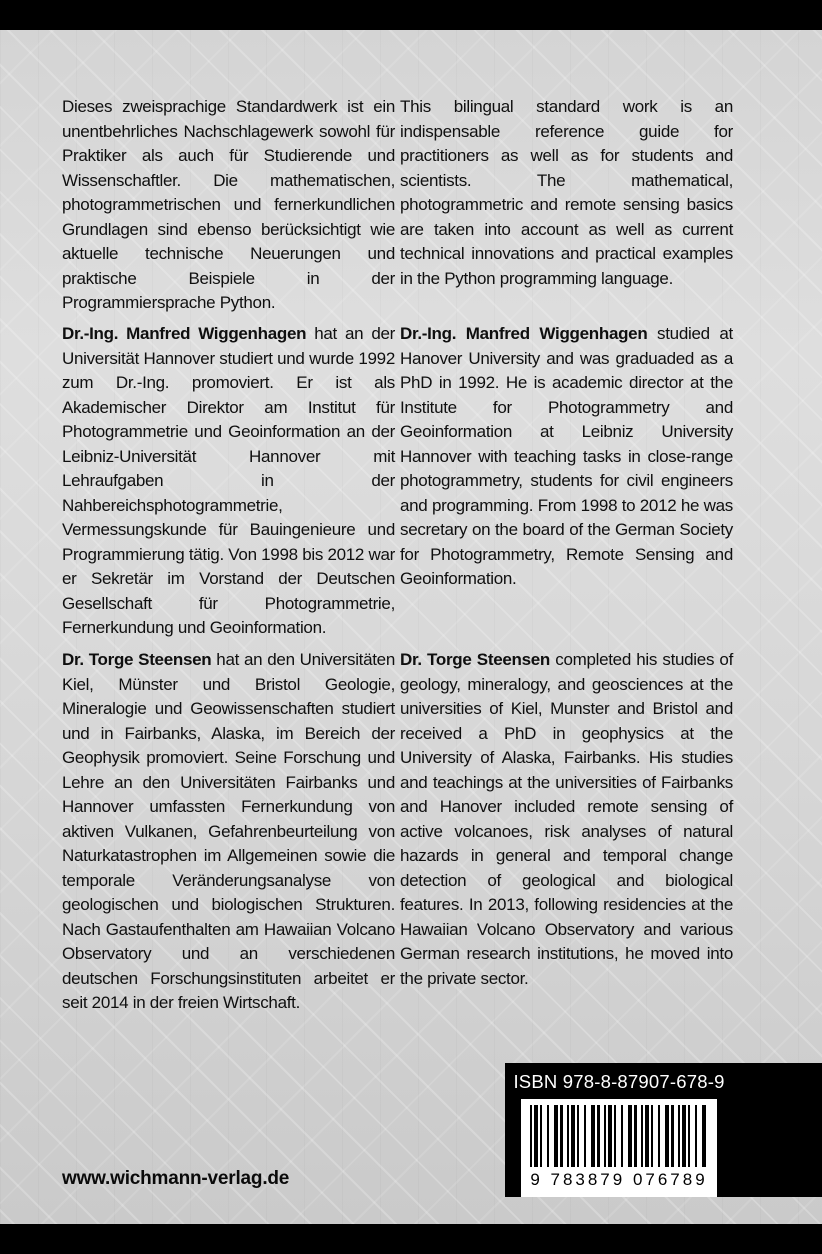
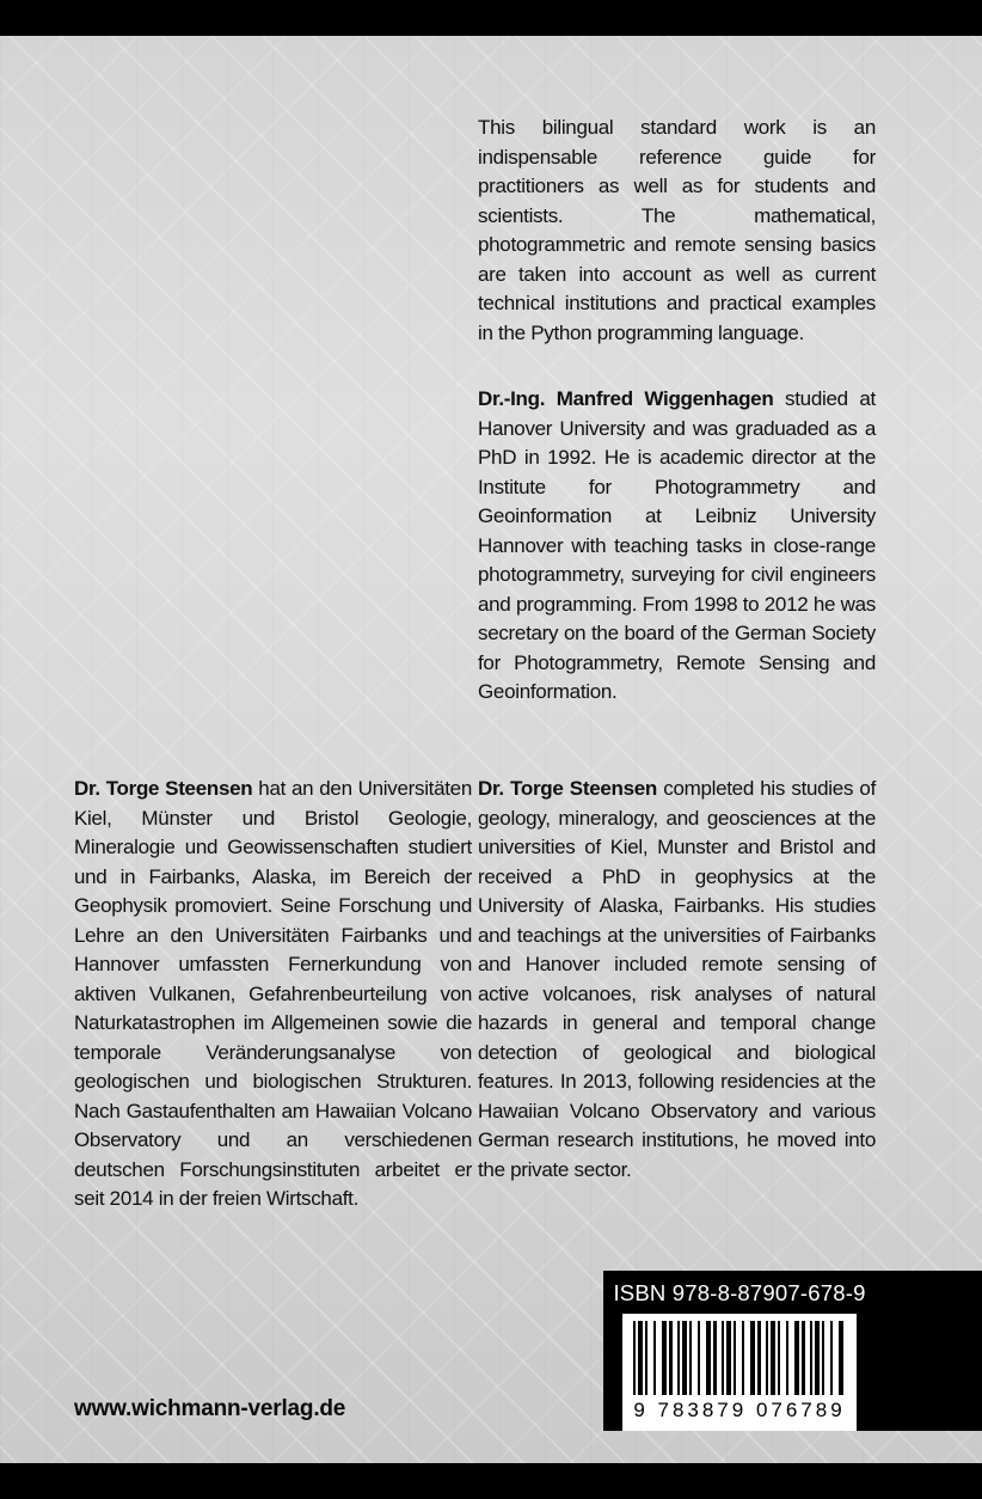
- Dieses zweisprachige Standardwerk ist ein unentbehrliches Nachschlagewerk sowohl für Praktiker als auch für Studierende und Wissenschaftler. Die mathematischen, photogrammetrischen und fernerkundlichen Grundlagen sind ebenso berücksichtigt wie aktuelle technische Neuerungen und praktische Beispiele in der Programmiersprache Python.
- Dr.-Ing. Manfred Wiggenhagen hat an der Universität Hannover studiert und wurde 1992 zum Dr.-Ing. promoviert. Er ist als Akademischer Direktor am Institut für Photogrammetrie und Geoinformation an der Leibniz-Universität Hannover mit Lehraufgaben in der Nahbereichsphotogrammetrie, Vermessungskunde für Bauingenieure und Programmierung tätig. Von 1998 bis 2012 war er Sekretär im Vorstand der Deutschen Gesellschaft für Photogrammetrie, Fernerkundung und Geoinformation.
  Dr. Torge Steensen hat an den Universitäten Kiel, Münster und Bristol Geologie, Mineralogie und Geowissenschaften studiert und in Fairbanks, Alaska, im Bereich der Geophysik promoviert. Seine Forschung und Lehre an den Universitäten Fairbanks und Hannover umfassten Fernerkundung von aktiven Vulkanen, Gefahrenbeurteilung von Naturkatastrophen im Allgemeinen sowie die temporale Veränderungsanalyse von geologischen und biologischen Strukturen. Nach Gastaufenthalten am Hawaiian Volcano Observatory und an verschiedenen deutschen Forschungsinstituten arbeitet er seit 2014 in der freien Wirtschaft.
- This bilingual standard work is an indispensable reference guide for practitioners as well as for students and scientists. The mathematical, photogrammetric and remote sensing basics are taken into account as well as current technical innovations and practical examples in the Python programming language.
+ This bilingual standard work is an indispensable reference guide for practitioners as well as for students and scientists. The mathematical, photogrammetric and remote sensing basics are taken into account as well as current technical institutions and practical examples in the Python programming language.
- Dr.-Ing. Manfred Wiggenhagen studied at Hanover University and was graduaded as a PhD in 1992. He is academic director at the Institute for Photogrammetry and Geoinformation at Leibniz University Hannover with teaching tasks in close-range photogrammetry, students for civil engineers and programming. From 1998 to 2012 he was secretary on the board of the German Society for Photogrammetry, Remote Sensing and Geoinformation.
+ Dr.-Ing. Manfred Wiggenhagen studied at Hanover University and was graduaded as a PhD in 1992. He is academic director at the Institute for Photogrammetry and Geoinformation at Leibniz University Hannover with teaching tasks in close-range photogrammetry, surveying for civil engineers and programming. From 1998 to 2012 he was secretary on the board of the German Society for Photogrammetry, Remote Sensing and Geoinformation.
  Dr. Torge Steensen completed his studies of geology, mineralogy, and geosciences at the universities of Kiel, Munster and Bristol and received a PhD in geophysics at the University of Alaska, Fairbanks. His studies and teachings at the universities of Fairbanks and Hanover included remote sensing of active volcanoes, risk analyses of natural hazards in general and temporal change detection of geological and biological features. In 2013, following residencies at the Hawaiian Volcano Observatory and various German research institutions, he moved into the private sector.
  ISBN 978-8-87907-678-9
  9 783879 076789
  www.wichmann-verlag.de
